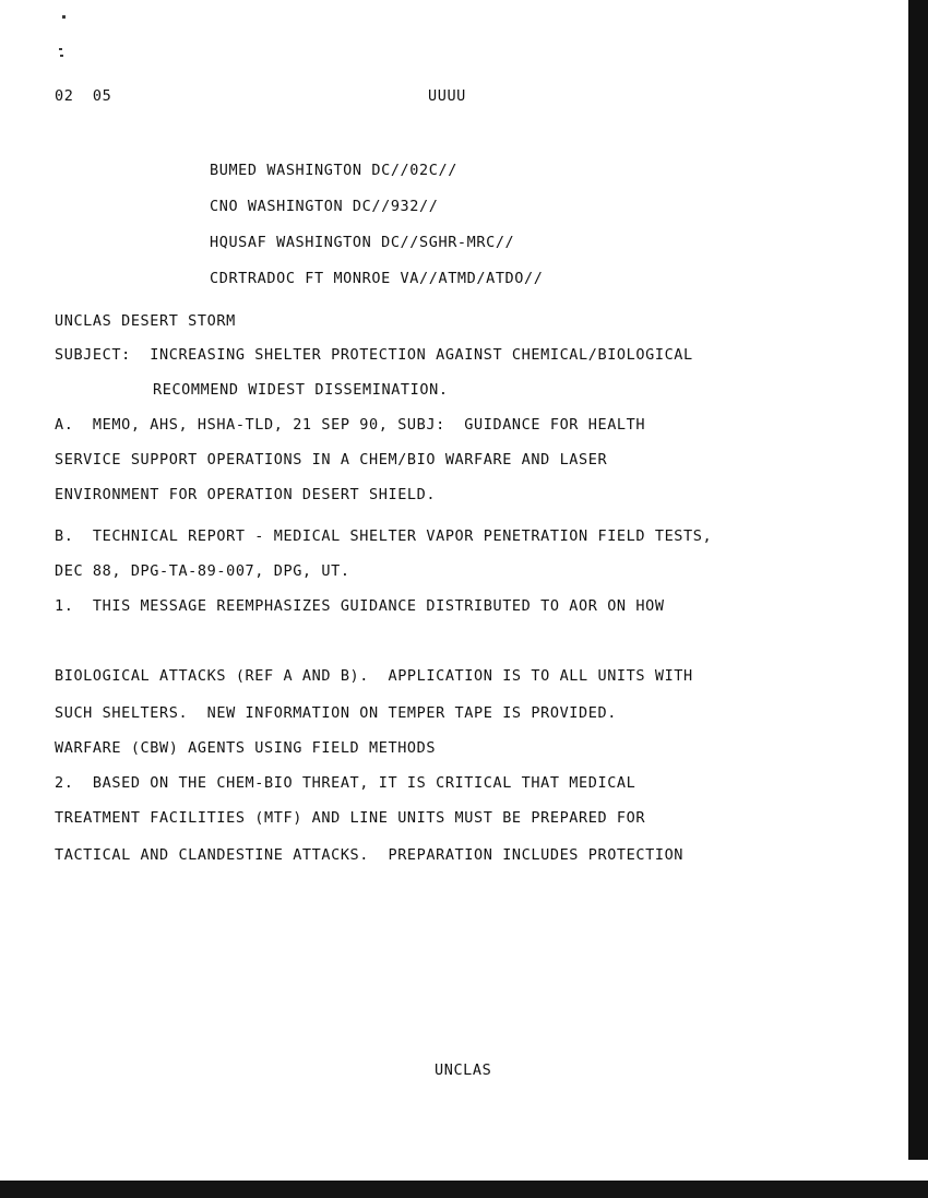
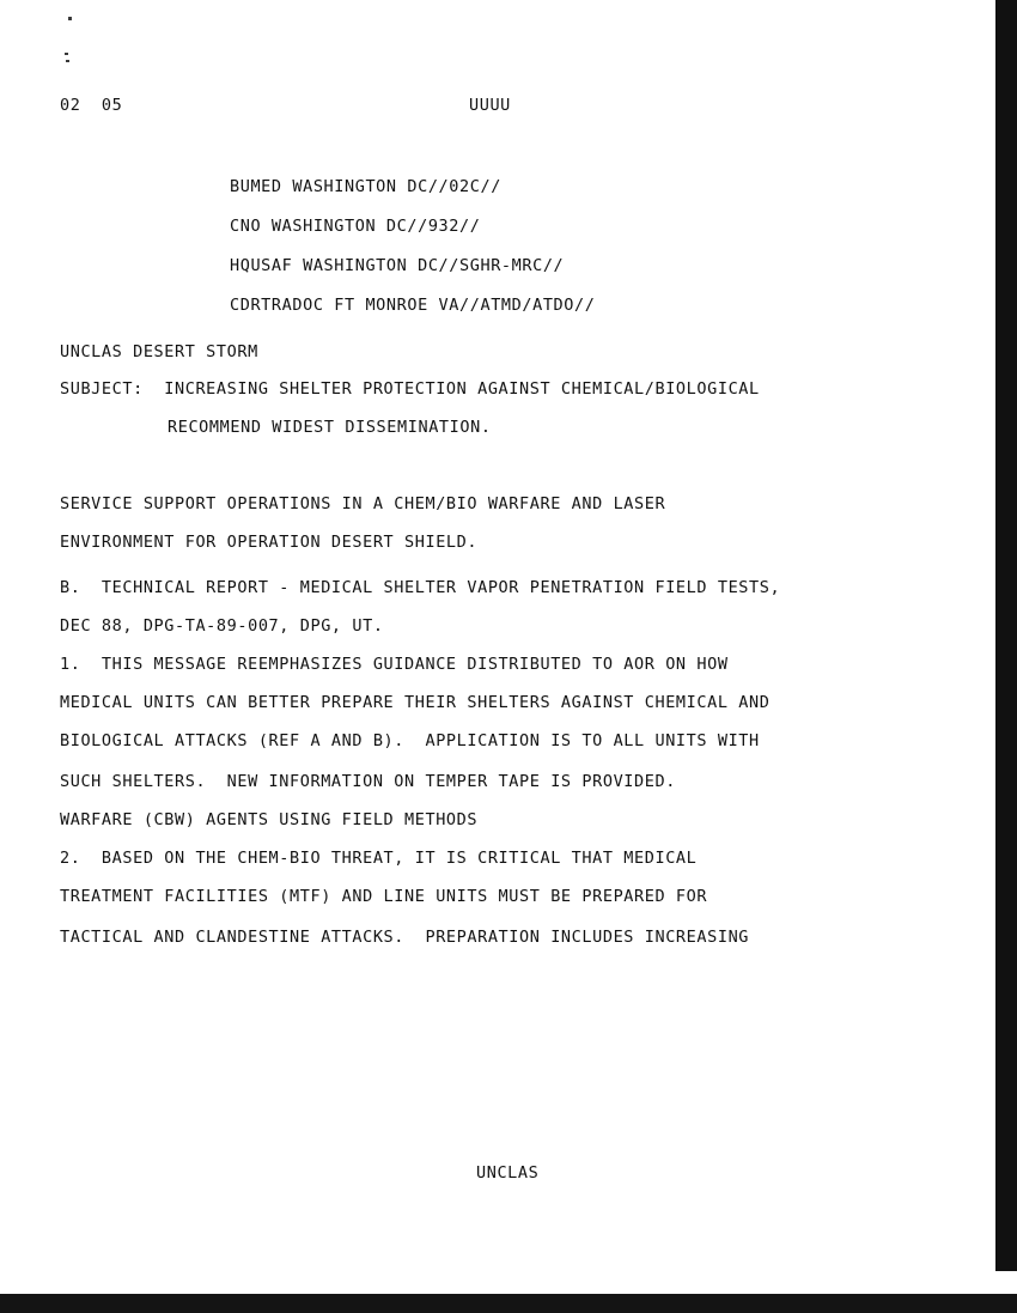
  02 05
  UUUU
  BUMED WASHINGTON DC//02C//
  CNO WASHINGTON DC//932//
  HQUSAF WASHINGTON DC//SGHR-MRC//
  CDRTRADOC FT MONROE VA//ATMD/ATDO//
  UNCLAS DESERT STORM
  SUBJECT: INCREASING SHELTER PROTECTION AGAINST CHEMICAL/BIOLOGICAL
  RECOMMEND WIDEST DISSEMINATION.
- A. MEMO, AHS, HSHA-TLD, 21 SEP 90, SUBJ: GUIDANCE FOR HEALTH
  SERVICE SUPPORT OPERATIONS IN A CHEM/BIO WARFARE AND LASER
  ENVIRONMENT FOR OPERATION DESERT SHIELD.
  B. TECHNICAL REPORT - MEDICAL SHELTER VAPOR PENETRATION FIELD TESTS,
  DEC 88, DPG-TA-89-007, DPG, UT.
  1. THIS MESSAGE REEMPHASIZES GUIDANCE DISTRIBUTED TO AOR ON HOW
+ MEDICAL UNITS CAN BETTER PREPARE THEIR SHELTERS AGAINST CHEMICAL AND
  BIOLOGICAL ATTACKS (REF A AND B). APPLICATION IS TO ALL UNITS WITH
  SUCH SHELTERS. NEW INFORMATION ON TEMPER TAPE IS PROVIDED.
  WARFARE (CBW) AGENTS USING FIELD METHODS
  2. BASED ON THE CHEM-BIO THREAT, IT IS CRITICAL THAT MEDICAL
  TREATMENT FACILITIES (MTF) AND LINE UNITS MUST BE PREPARED FOR
- TACTICAL AND CLANDESTINE ATTACKS. PREPARATION INCLUDES PROTECTION
+ TACTICAL AND CLANDESTINE ATTACKS. PREPARATION INCLUDES INCREASING
  UNCLAS
